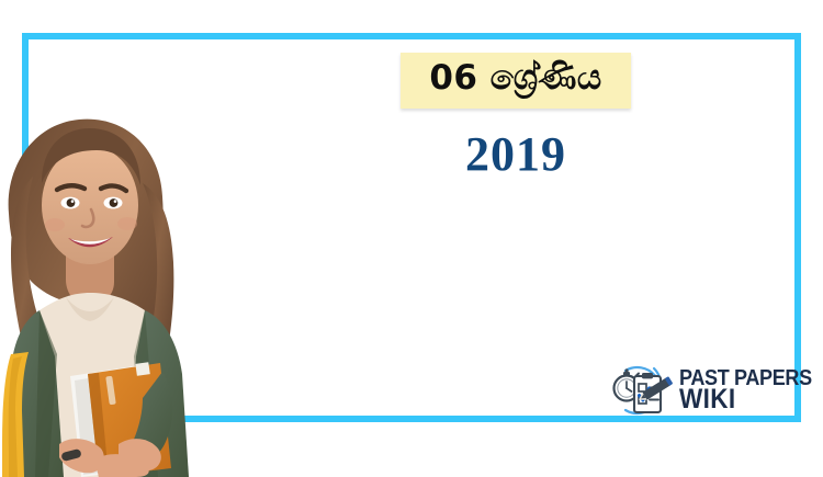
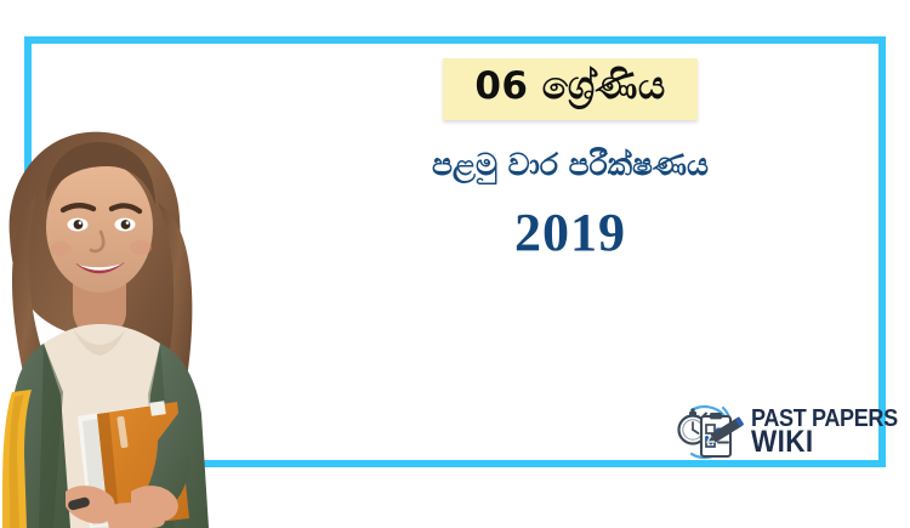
  06 ශ්‍රේණිය
+ පළමු වාර පරීක්ෂණය
  2019
  PAST PAPERS
  WIKI
